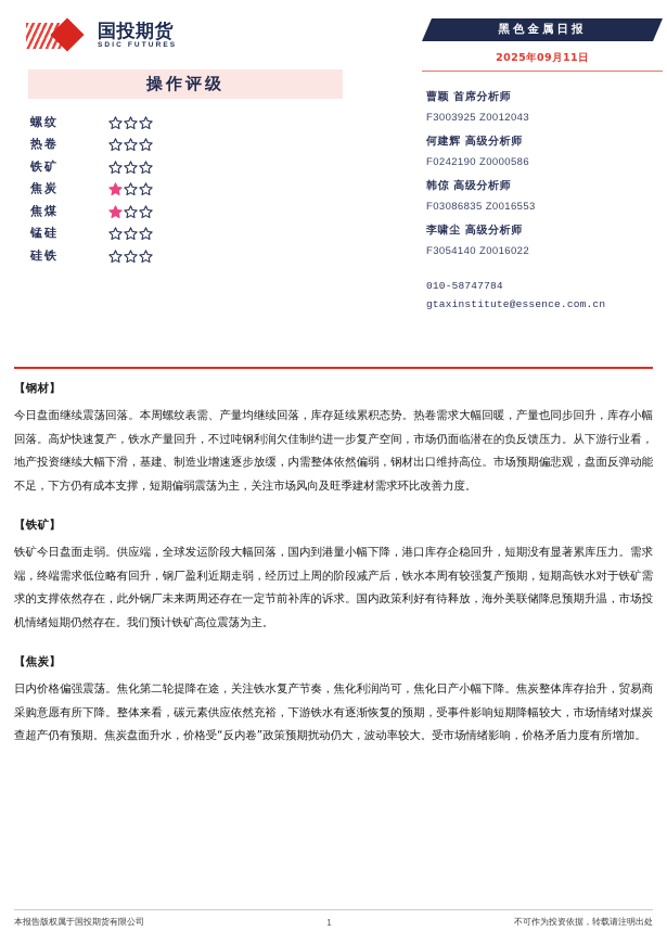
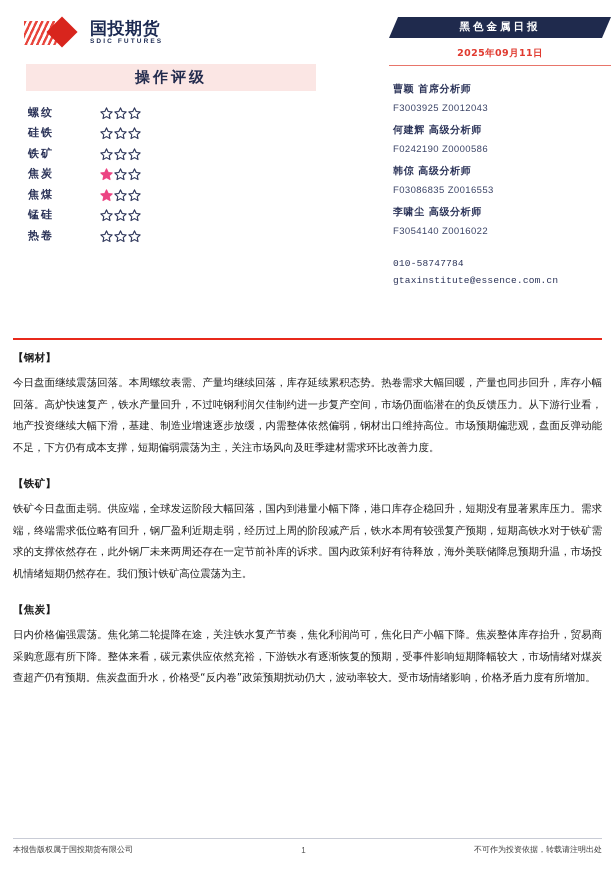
  国投期货
  操作评级
  螺纹
- 热卷
+ 硅铁
  铁矿
  焦炭
  焦煤
  锰硅
- 硅铁
+ 热卷
  黑色金属日报
  2025年09月11日
  曹颖 首席分析师
  F3003925 Z0012043
  何建辉 高级分析师
  F0242190 Z0000586
  韩倞 高级分析师
  F03086835 Z0016553
  李啸尘 高级分析师
  F3054140 Z0016022
  010-58747784
  gtaxinstitute@essence.com.cn
  【钢材】
  今日盘面继续震荡回落。本周螺纹表需、产量均继续回落，库存延续累积态势。热卷需求大幅回暖，产量也同步回升，库存小幅回落。高炉快速复产，铁水产量回升，不过吨钢利润欠佳制约进一步复产空间，市场仍面临潜在的负反馈压力。从下游行业看，地产投资继续大幅下滑，基建、制造业增速逐步放缓，内需整体依然偏弱，钢材出口维持高位。市场预期偏悲观，盘面反弹动能不足，下方仍有成本支撑，短期偏弱震荡为主，关注市场风向及旺季建材需求环比改善力度。
  【铁矿】
  铁矿今日盘面走弱。供应端，全球发运阶段大幅回落，国内到港量小幅下降，港口库存企稳回升，短期没有显著累库压力。需求端，终端需求低位略有回升，钢厂盈利近期走弱，经历过上周的阶段减产后，铁水本周有较强复产预期，短期高铁水对于铁矿需求的支撑依然存在，此外钢厂未来两周还存在一定节前补库的诉求。国内政策利好有待释放，海外美联储降息预期升温，市场投机情绪短期仍然存在。我们预计铁矿高位震荡为主。
  【焦炭】
  日内价格偏强震荡。焦化第二轮提降在途，关注铁水复产节奏，焦化利润尚可，焦化日产小幅下降。焦炭整体库存抬升，贸易商采购意愿有所下降。整体来看，碳元素供应依然充裕，下游铁水有逐渐恢复的预期，受事件影响短期降幅较大，市场情绪对煤炭查超产仍有预期。焦炭盘面升水，价格受“反内卷”政策预期扰动仍大，波动率较大。受市场情绪影响，价格矛盾力度有所增加。
  本报告版权属于国投期货有限公司
  1
  不可作为投资依据，转载请注明出处
